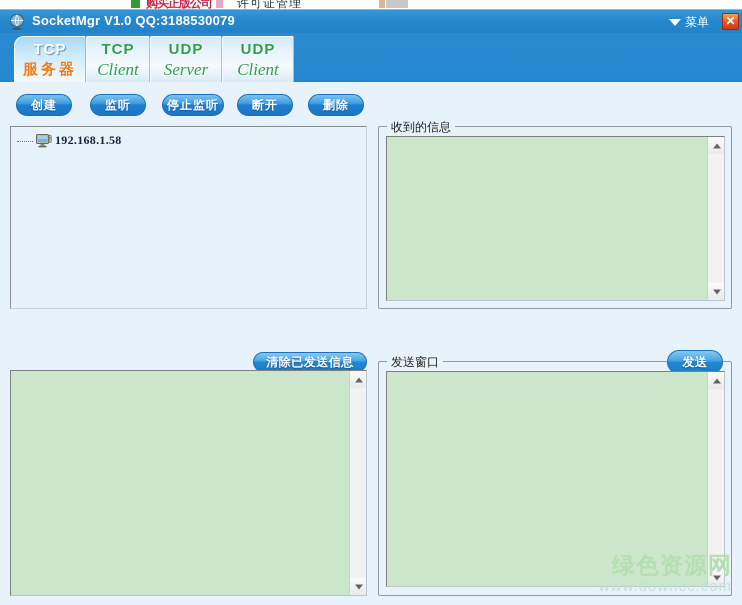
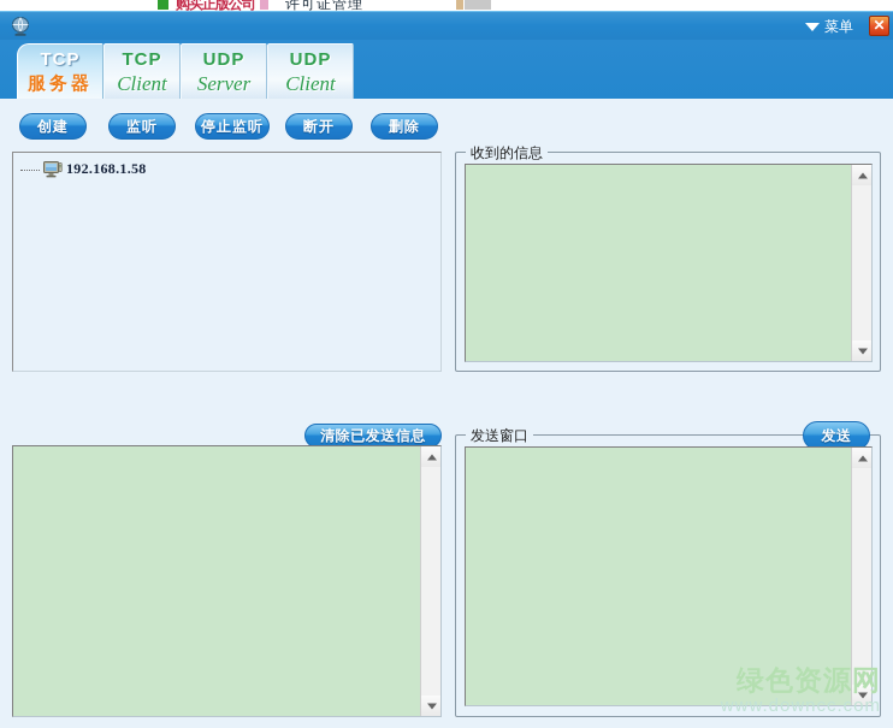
  购买正版公司
  许可证管理
- SocketMgr V1.0 QQ:3188530079
  菜单
  ✕
  TCP
  服务器
  TCP
  Client
  UDP
  Server
  UDP
  Client
  删除
  断开
  停止监听
  监听
  创建
  192.168.1.58
  收到的信息
  清除已发送信息
  发送窗口
  发送
  绿色资源网
  www.downcc.com
